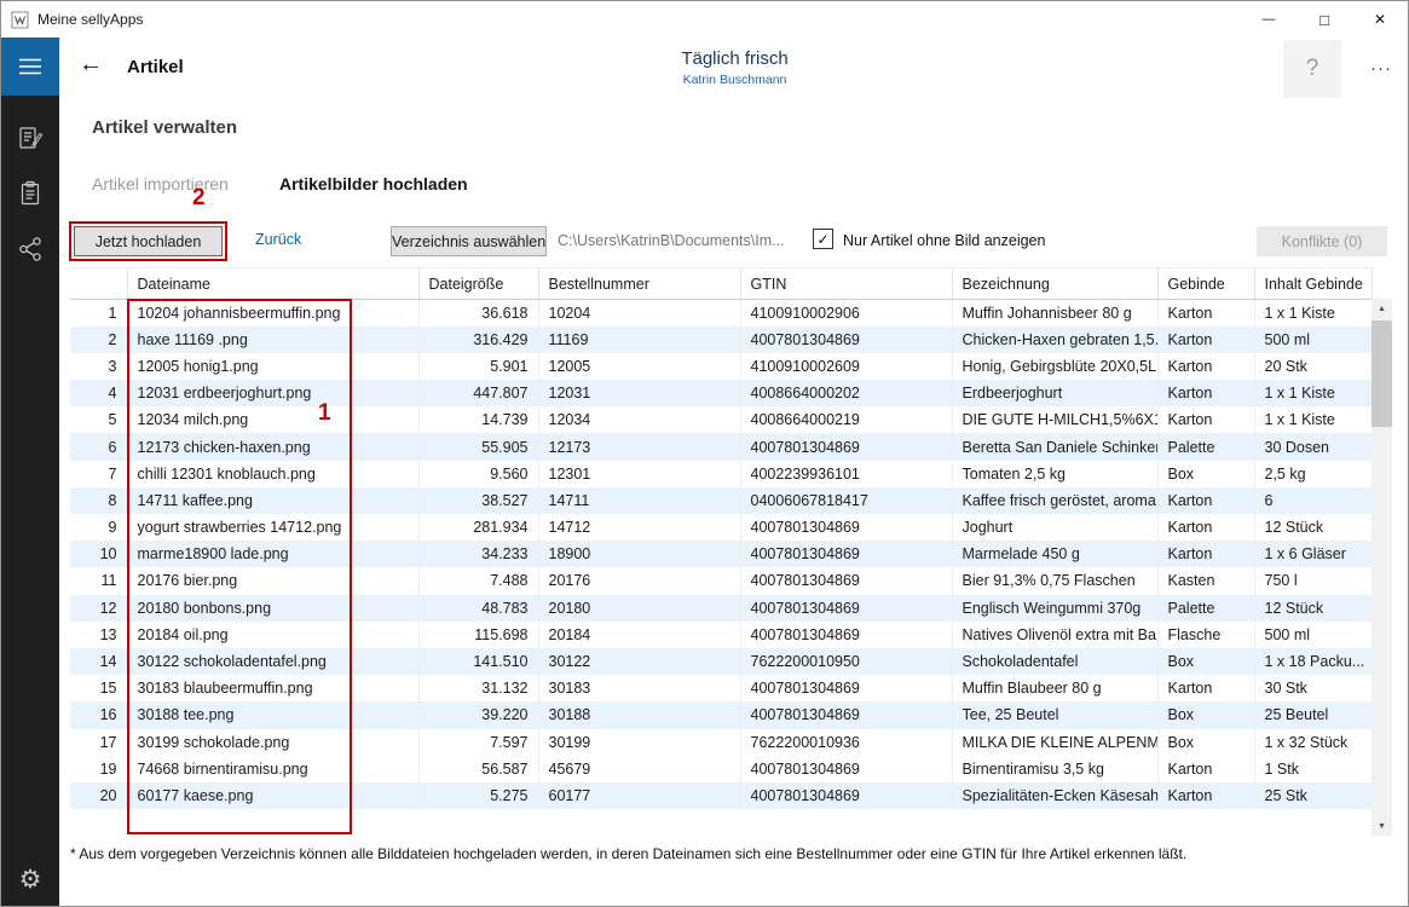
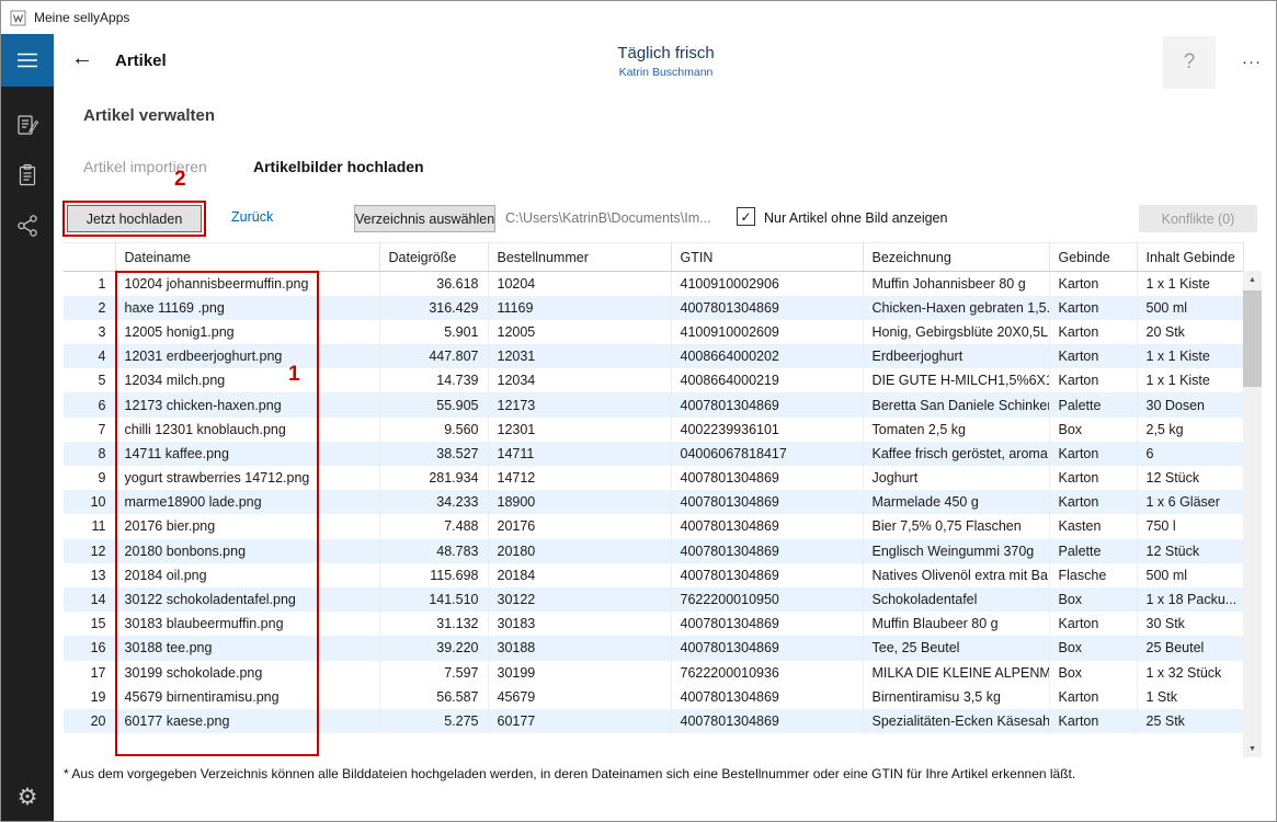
  Meine sellyApps
- —
- □
- ✕
  ⚙
  ←
  Artikel
  Täglich frisch
  Katrin Buschmann
  ?
  ···
  Artikel verwalten
  Artikel importieren
  Artikelbilder hochladen
  Jetzt hochladen
  Zurück
  Verzeichnis auswählen
  C:\Users\KatrinB\Documents\Im...
  ✓
  Nur Artikel ohne Bild anzeigen
  Konflikte (0)
  	Dateiname	Dateigröße	Bestellnummer	GTIN	Bezeichnung	Gebinde	Inhalt Gebinde
  1	10204 johannisbeermuffin.png	36.618	10204	4100910002906	Muffin Johannisbeer 80 g	Karton	1 x 1 Kiste
  2	haxe 11169 .png	316.429	11169	4007801304869	Chicken-Haxen gebraten 1,5.	Karton	500 ml
  3	12005 honig1.png	5.901	12005	4100910002609	Honig, Gebirgsblüte 20X0,5L	Karton	20 Stk
  4	12031 erdbeerjoghurt.png	447.807	12031	4008664000202	Erdbeerjoghurt	Karton	1 x 1 Kiste
  5	12034 milch.png	14.739	12034	4008664000219	DIE GUTE H-MILCH1,5%6X	Karton	1 x 1 Kiste
  6	12173 chicken-haxen.png	55.905	12173	4007801304869	Beretta San Daniele Schinke	Palette	30 Dosen
  7	chilli 12301 knoblauch.png	9.560	12301	4002239936101	Tomaten 2,5 kg	Box	2,5 kg
  8	14711 kaffee.png	38.527	14711	04006067818417	Kaffee frisch geröstet, aroma	Karton	6
  9	yogurt strawberries 14712.png	281.934	14712	4007801304869	Joghurt	Karton	12 Stück
  10	marme18900 lade.png	34.233	18900	4007801304869	Marmelade 450 g	Karton	1 x 6 Gläser
- 11	20176 bier.png	7.488	20176	4007801304869	Bier 91,3% 0,75 Flaschen	Kasten	750 l
+ 11	20176 bier.png	7.488	20176	4007801304869	Bier 7,5% 0,75 Flaschen	Kasten	750 l
  12	20180 bonbons.png	48.783	20180	4007801304869	Englisch Weingummi 370g	Palette	12 Stück
  13	20184 oil.png	115.698	20184	4007801304869	Natives Olivenöl extra mit Ba	Flasche	500 ml
  14	30122 schokoladentafel.png	141.510	30122	7622200010950	Schokoladentafel	Box	1 x 18 Packu...
  15	30183 blaubeermuffin.png	31.132	30183	4007801304869	Muffin Blaubeer 80 g	Karton	30 Stk
  16	30188 tee.png	39.220	30188	4007801304869	Tee, 25 Beutel	Box	25 Beutel
  17	30199 schokolade.png	7.597	30199	7622200010936	MILKA DIE KLEINE ALPENM	Box	1 x 32 Stück
- 19	74668 birnentiramisu.png	56.587	45679	4007801304869	Birnentiramisu 3,5 kg	Karton	1 Stk
+ 19	45679 birnentiramisu.png	56.587	45679	4007801304869	Birnentiramisu 3,5 kg	Karton	1 Stk
  20	60177 kaese.png	5.275	60177	4007801304869	Spezialitäten-Ecken Käsesah	Karton	25 Stk
  2
  1
  * Aus dem vorgegeben Verzeichnis können alle Bilddateien hochgeladen werden, in deren Dateinamen sich eine Bestellnummer oder eine GTIN für Ihre Artikel erkennen läßt.
